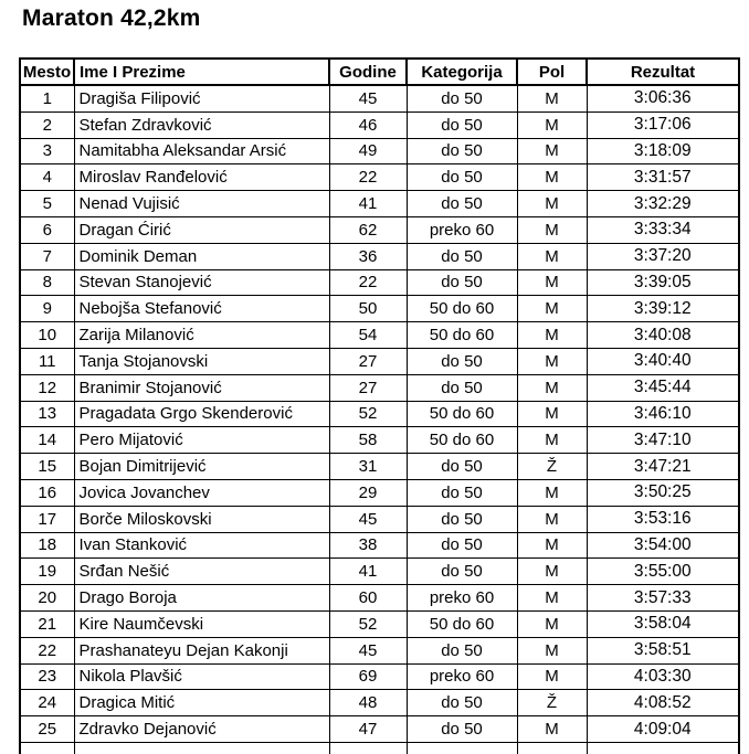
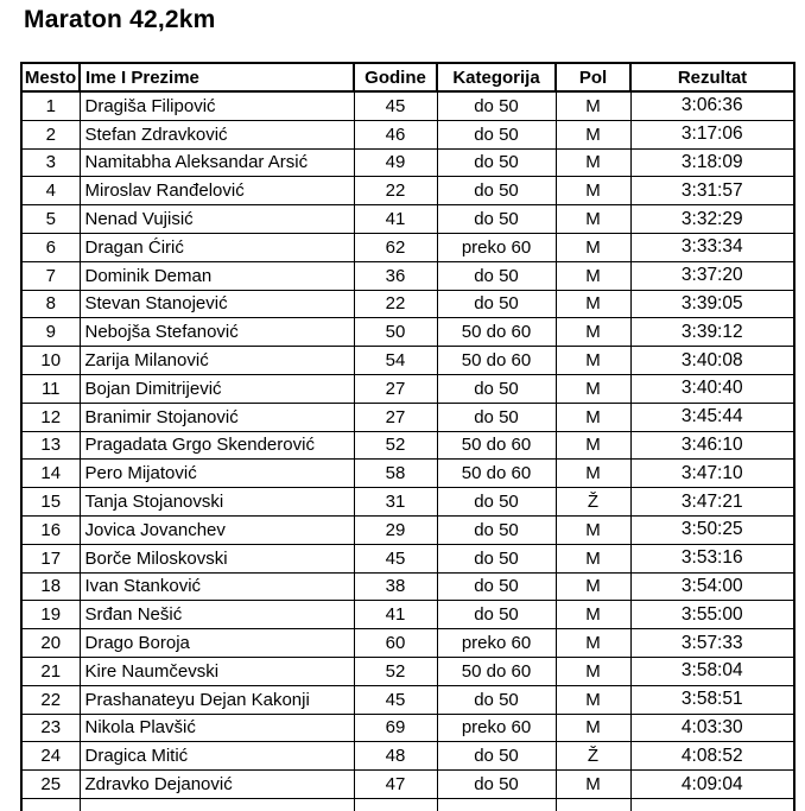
  Maraton 42,2km
  Mesto	Ime I Prezime	Godine	Kategorija	Pol	Rezultat
  1	Dragiša Filipović	45	do 50	M	3:06:36
  2	Stefan Zdravković	46	do 50	M	3:17:06
  3	Namitabha Aleksandar Arsić	49	do 50	M	3:18:09
  4	Miroslav Ranđelović	22	do 50	M	3:31:57
  5	Nenad Vujisić	41	do 50	M	3:32:29
  6	Dragan Ćirić	62	preko 60	M	3:33:34
  7	Dominik Deman	36	do 50	M	3:37:20
  8	Stevan Stanojević	22	do 50	M	3:39:05
  9	Nebojša Stefanović	50	50 do 60	M	3:39:12
  10	Zarija Milanović	54	50 do 60	M	3:40:08
- 11	Tanja Stojanovski	27	do 50	M	3:40:40
+ 11	Bojan Dimitrijević	27	do 50	M	3:40:40
  12	Branimir Stojanović	27	do 50	M	3:45:44
  13	Pragadata Grgo Skenderović	52	50 do 60	M	3:46:10
  14	Pero Mijatović	58	50 do 60	M	3:47:10
- 15	Bojan Dimitrijević	31	do 50	Ž	3:47:21
+ 15	Tanja Stojanovski	31	do 50	Ž	3:47:21
  16	Jovica Jovanchev	29	do 50	M	3:50:25
  17	Borče Miloskovski	45	do 50	M	3:53:16
  18	Ivan Stanković	38	do 50	M	3:54:00
  19	Srđan Nešić	41	do 50	M	3:55:00
  20	Drago Boroja	60	preko 60	M	3:57:33
  21	Kire Naumčevski	52	50 do 60	M	3:58:04
  22	Prashanateyu Dejan Kakonji	45	do 50	M	3:58:51
  23	Nikola Plavšić	69	preko 60	M	4:03:30
  24	Dragica Mitić	48	do 50	Ž	4:08:52
  25	Zdravko Dejanović	47	do 50	M	4:09:04
